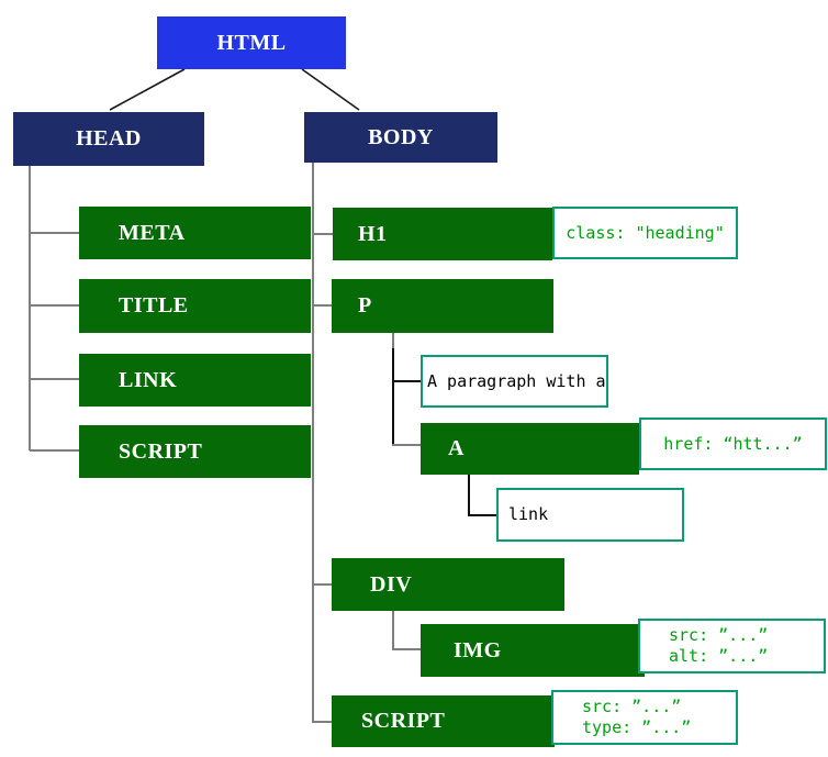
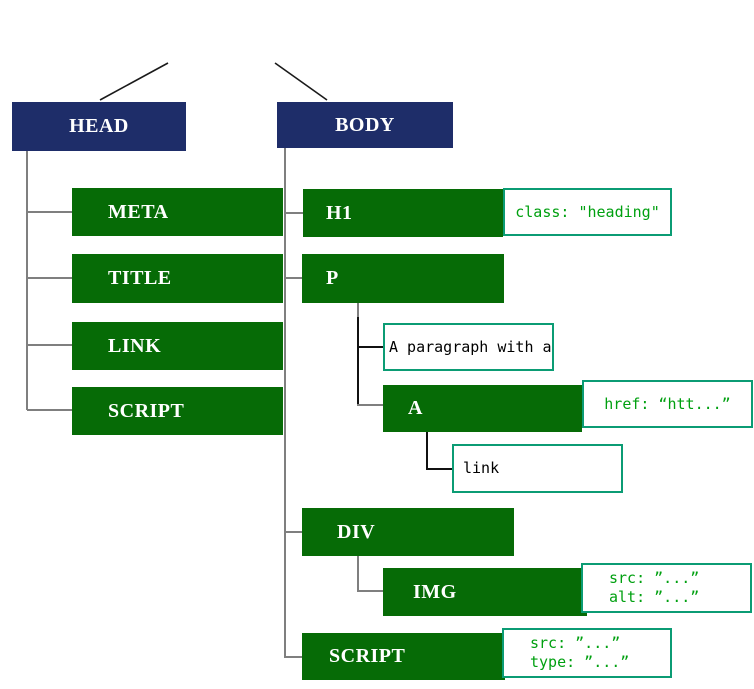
- HTML
  HEAD
  BODY
  META
  TITLE
  LINK
  SCRIPT
  H1
  P
  A
  DIV
  IMG
  SCRIPT
  A paragraph with a
  link
  class: "heading"
  href: “htt...”
  src: ”...”
  alt: ”...”
  src: ”...”
  type: ”...”
